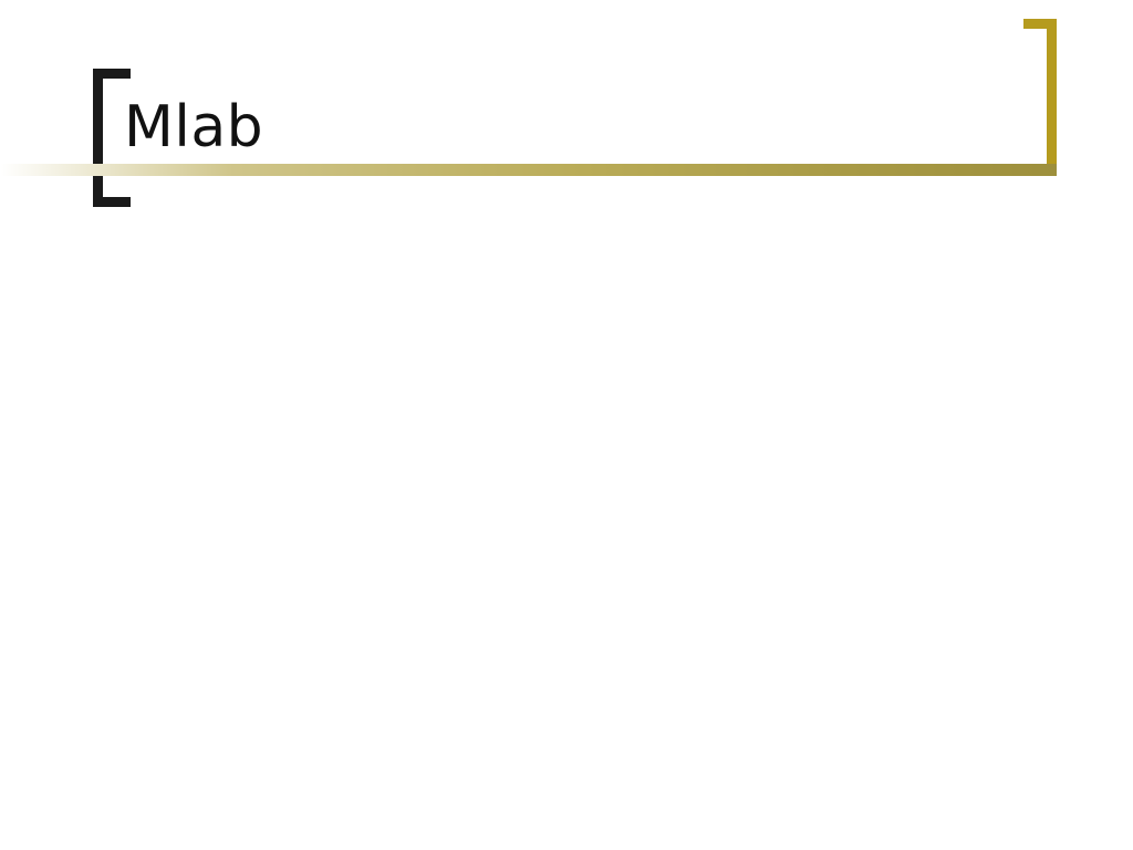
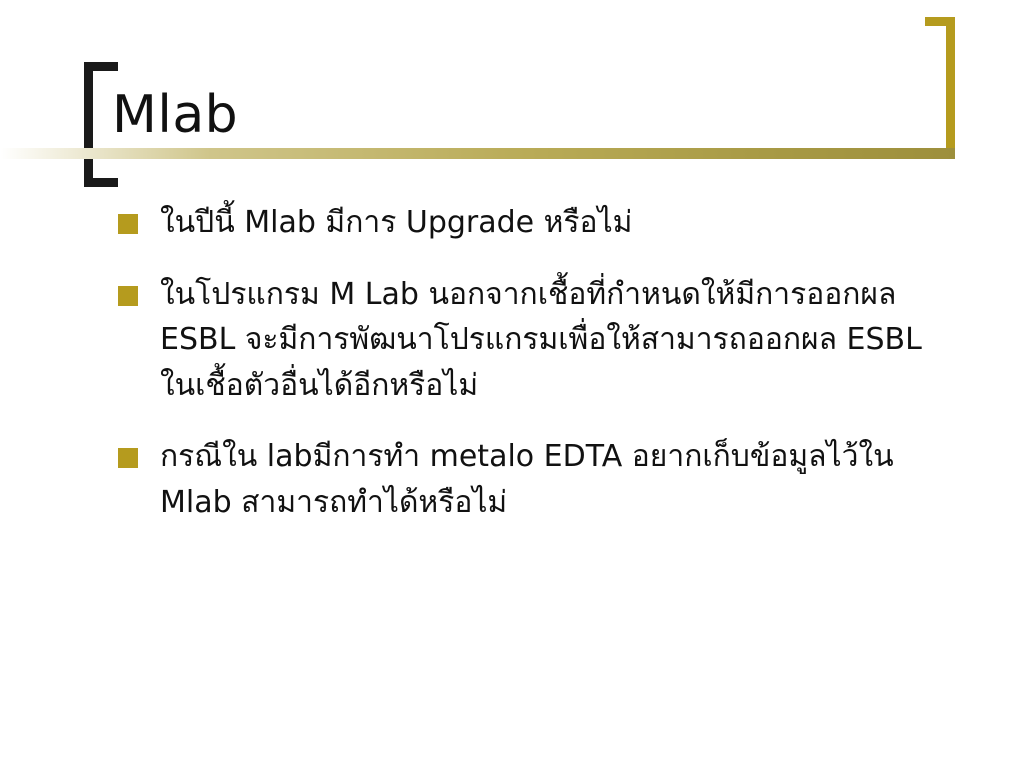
  Mlab
+ ในปีนี้ Mlab มีการ Upgrade หรือไม่
+ ในโปรแกรม M Lab นอกจากเชื้อที่กำหนดให้มีการออกผล ESBL จะมีการพัฒนาโปรแกรมเพื่อให้สามารถออกผล ESBL ในเชื้อตัวอื่นได้อีกหรือไม่
+ กรณีใน labมีการทำ metalo EDTA อยากเก็บข้อมูลไว้ใน Mlab สามารถทำได้หรือไม่
